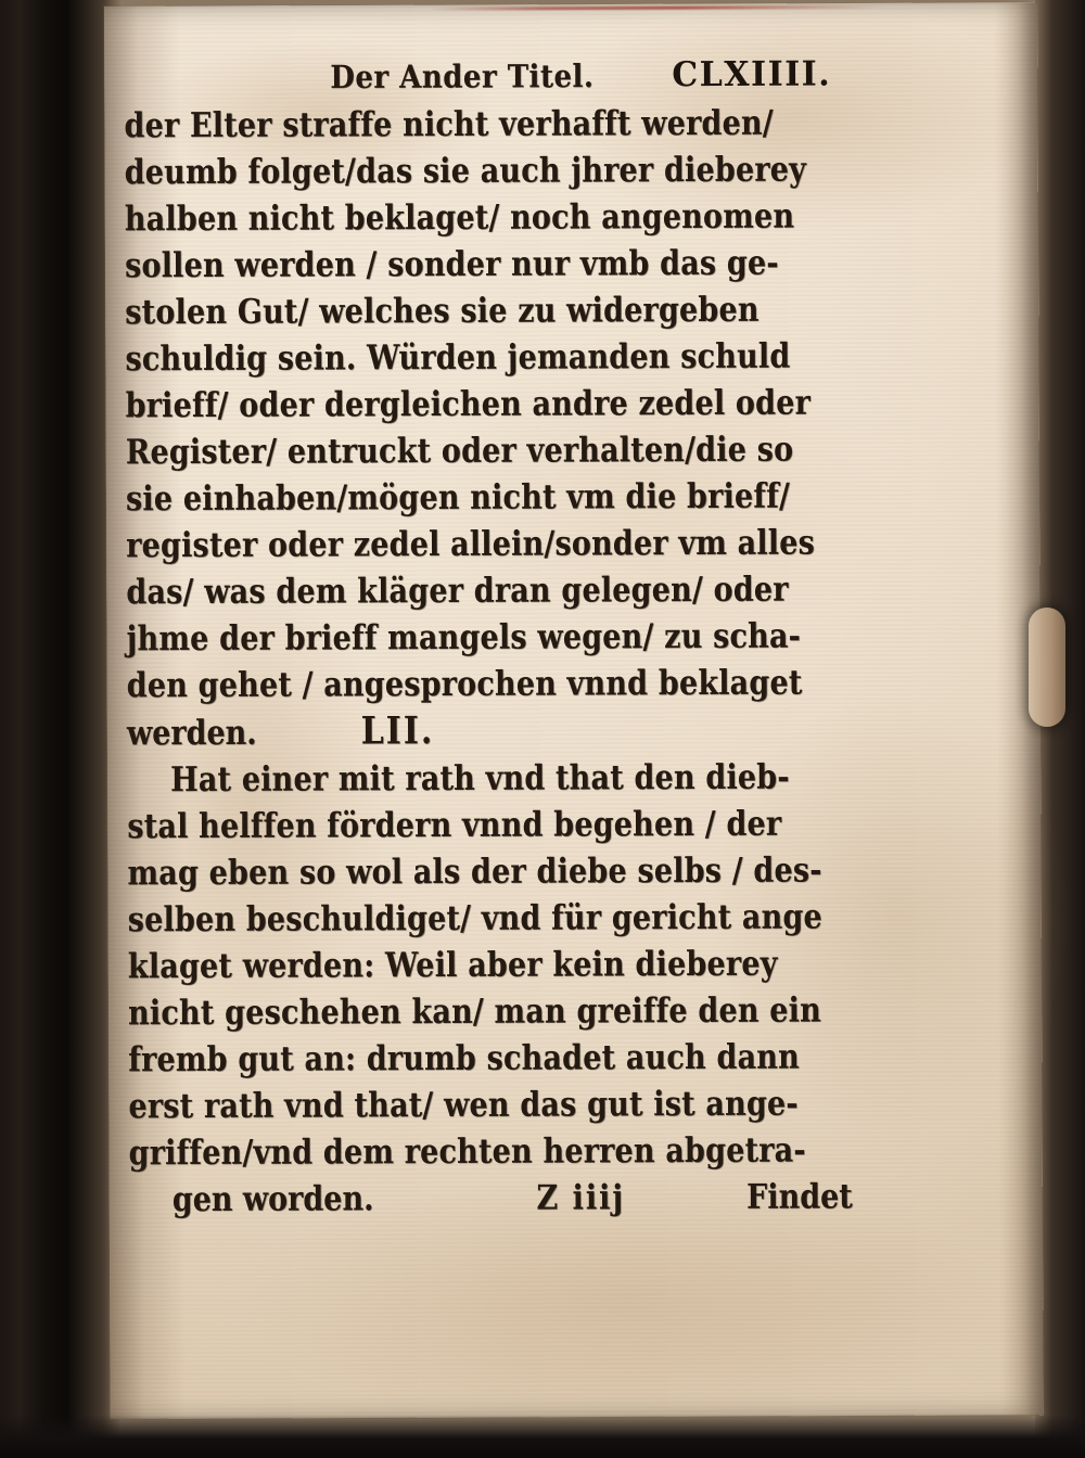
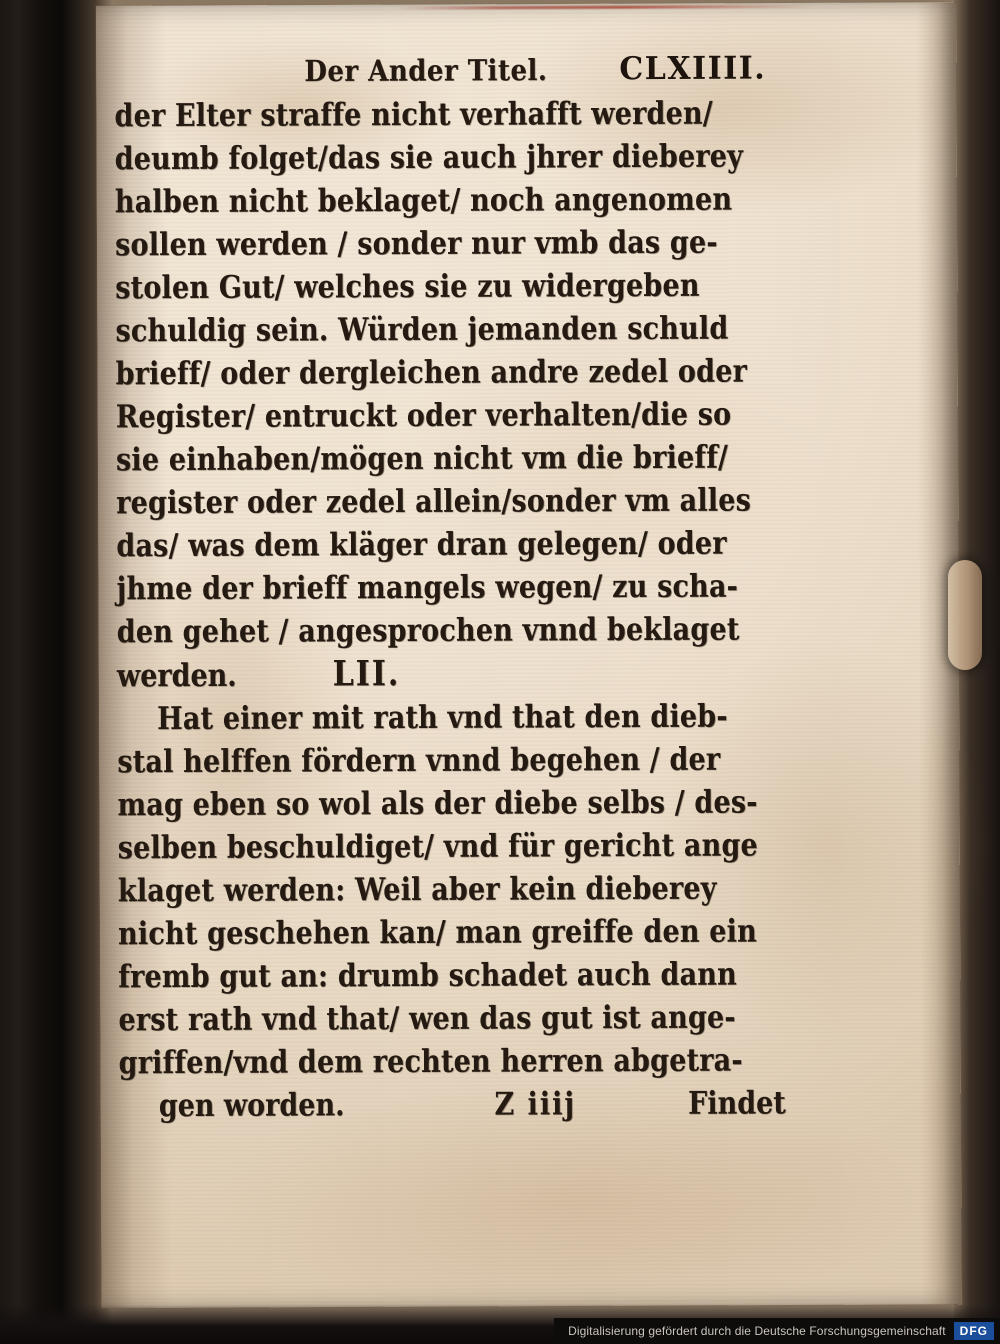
+ Digitalisierung gefördert durch die Deutsche Forschungsgemeinschaft
+ DFG
